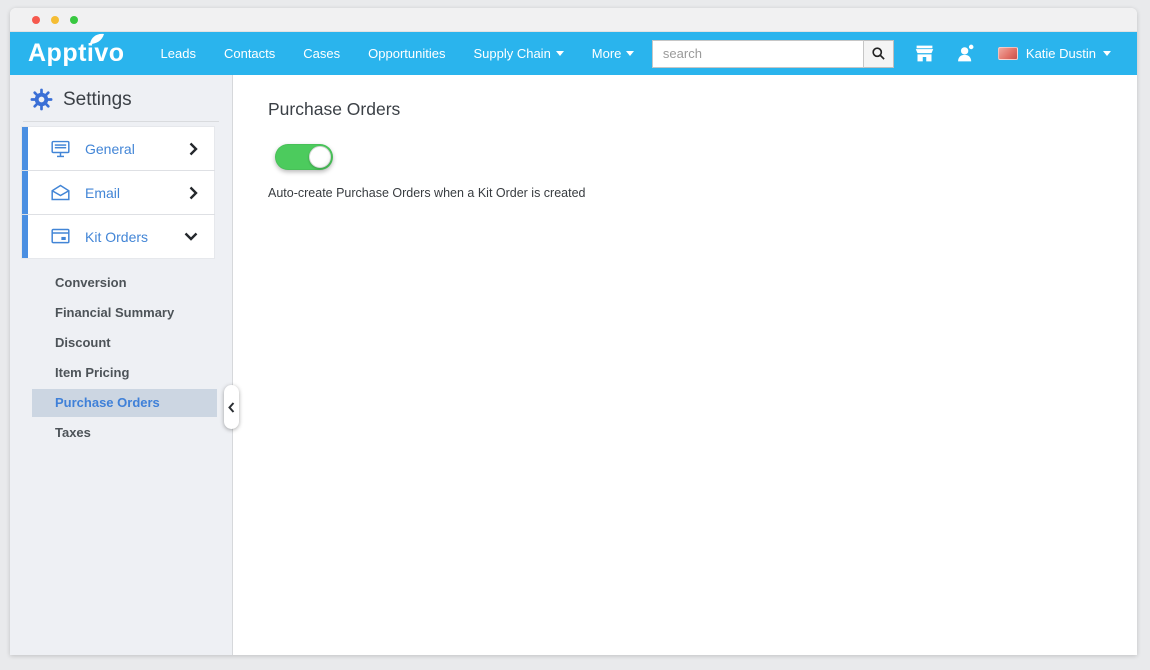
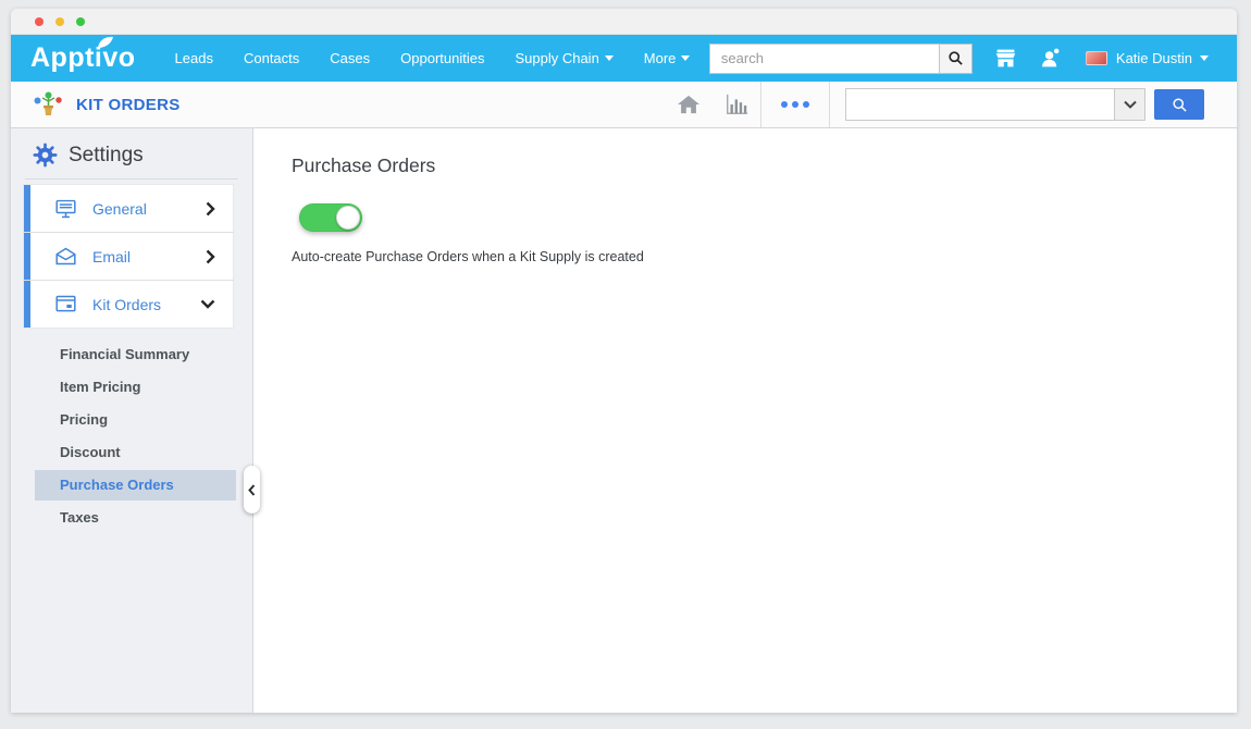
  Apptivo
  Leads
  Contacts
  Cases
  Opportunities
  Supply Chain
  More
  search
  Katie Dustin
+ KIT ORDERS
  Settings
  General
  Email
  Kit Orders
- Conversion
  Financial Summary
- Discount
+ Item Pricing
+ Pricing
- Item Pricing
+ Discount
  Purchase Orders
  Taxes
  Purchase Orders
- Auto-create Purchase Orders when a Kit Order is created
+ Auto-create Purchase Orders when a Kit Supply is created
